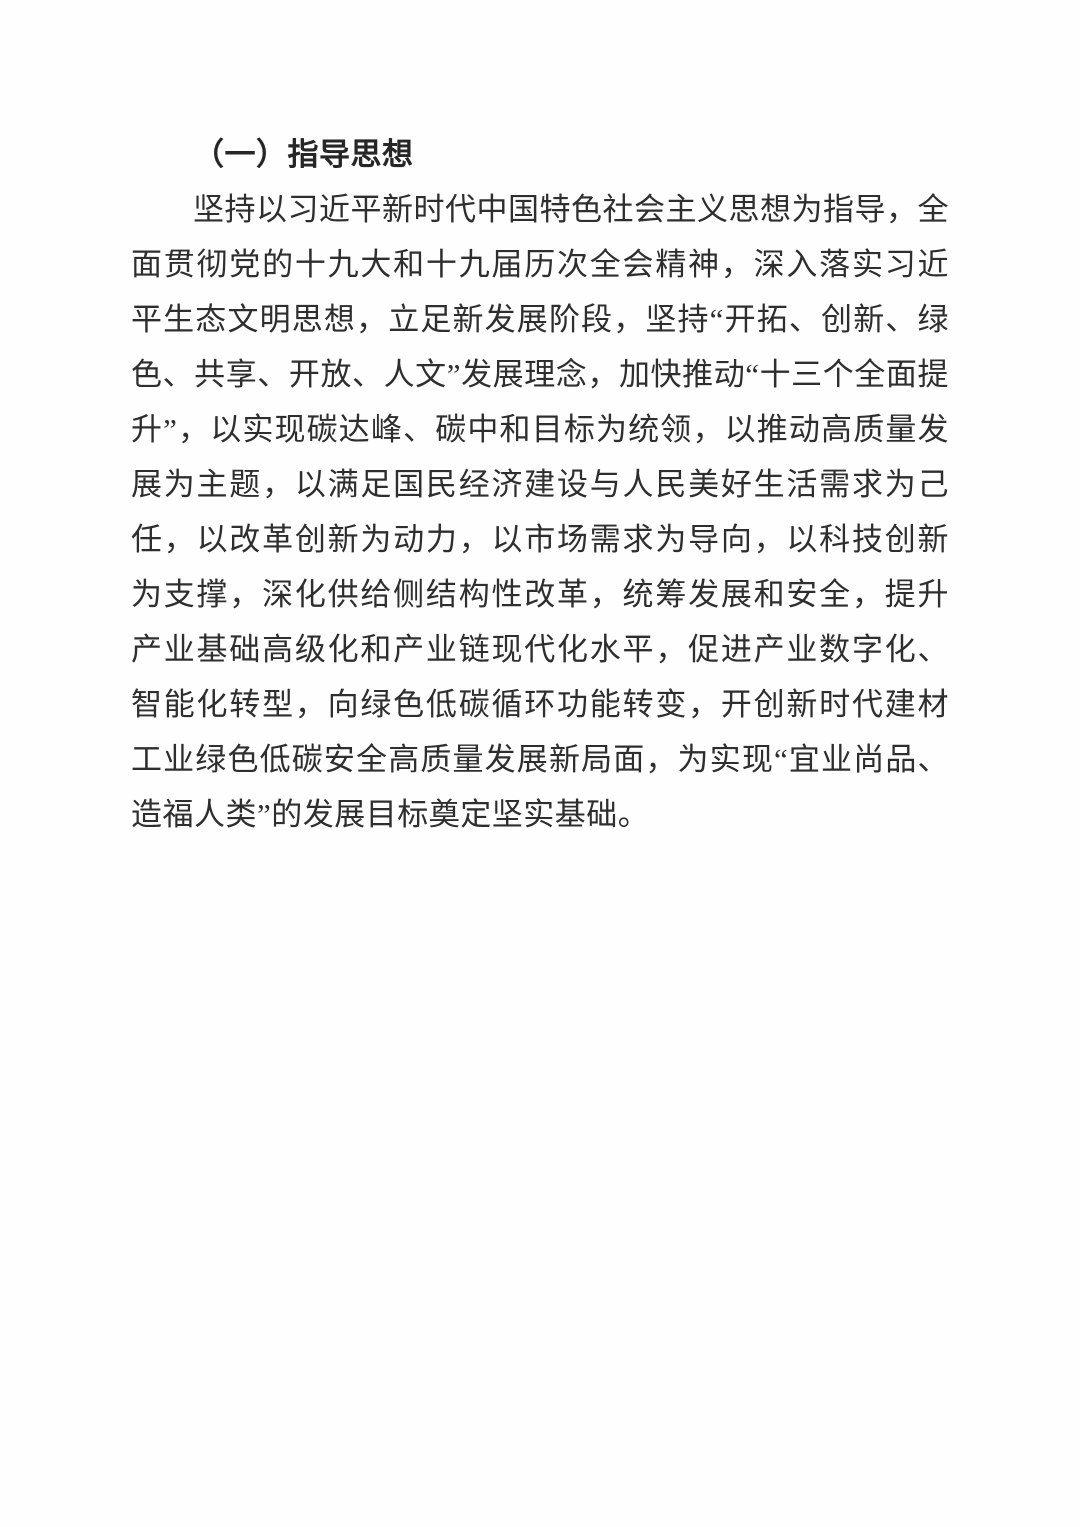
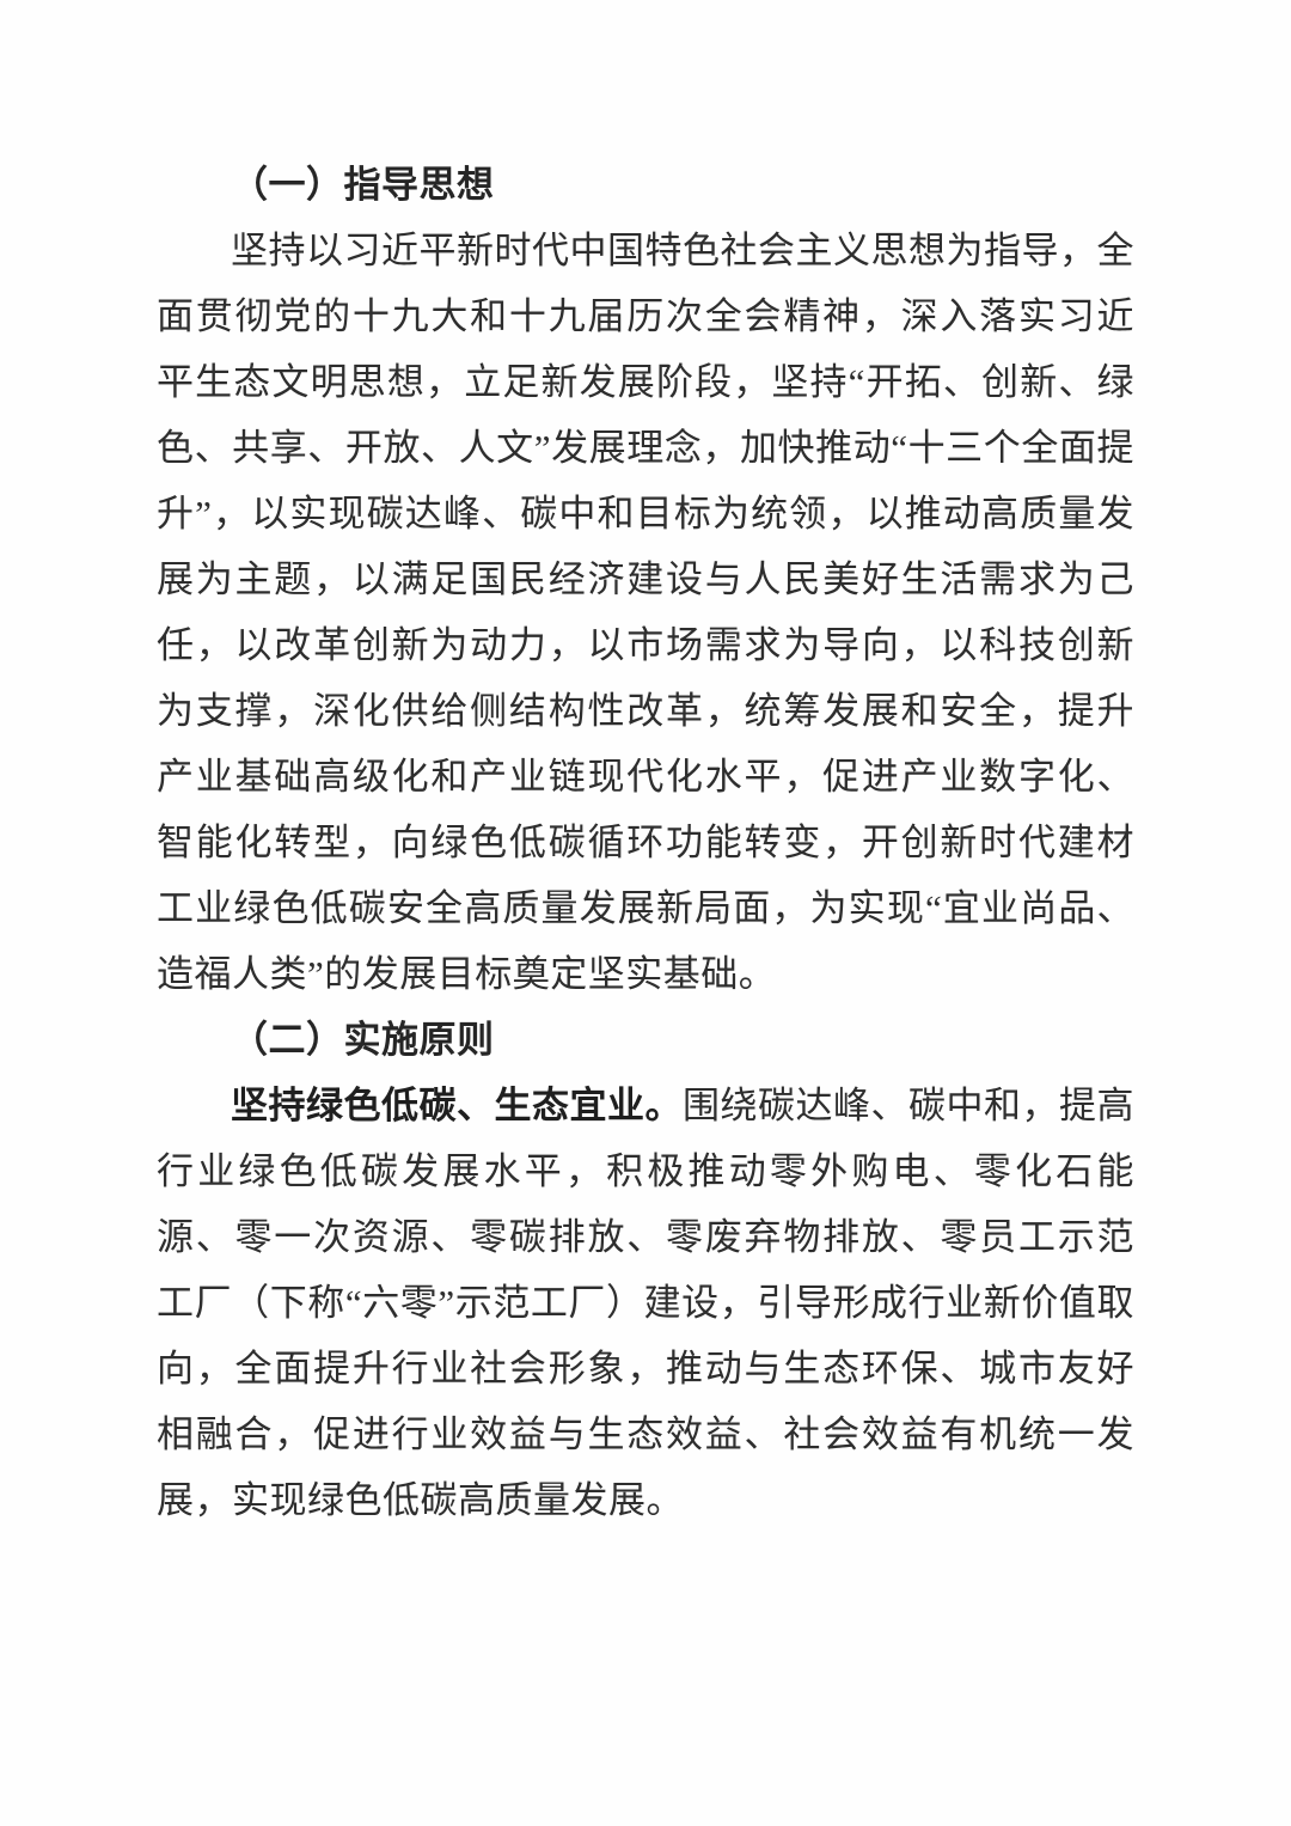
  （一）指导思想
  坚持以习近平新时代中国特色社会主义思想为指导，全面贯彻党的十九大和十九届历次全会精神，深入落实习近平生态文明思想，立足新发展阶段，坚持“开拓、创新、绿色、共享、开放、人文”发展理念，加快推动“十三个全面提升”，以实现碳达峰、碳中和目标为统领，以推动高质量发展为主题，以满足国民经济建设与人民美好生活需求为己任，以改革创新为动力，以市场需求为导向，以科技创新为支撑，深化供给侧结构性改革，统筹发展和安全，提升产业基础高级化和产业链现代化水平，促进产业数字化、智能化转型，向绿色低碳循环功能转变，开创新时代建材工业绿色低碳安全高质量发展新局面，为实现“宜业尚品、造福人类”的发展目标奠定坚实基础。
+ （二）实施原则
+ 坚持绿色低碳、生态宜业。围绕碳达峰、碳中和，提高行业绿色低碳发展水平，积极推动零外购电、零化石能源、零一次资源、零碳排放、零废弃物排放、零员工示范工厂（下称“六零”示范工厂）建设，引导形成行业新价值取向，全面提升行业社会形象，推动与生态环保、城市友好相融合，促进行业效益与生态效益、社会效益有机统一发展，实现绿色低碳高质量发展。
